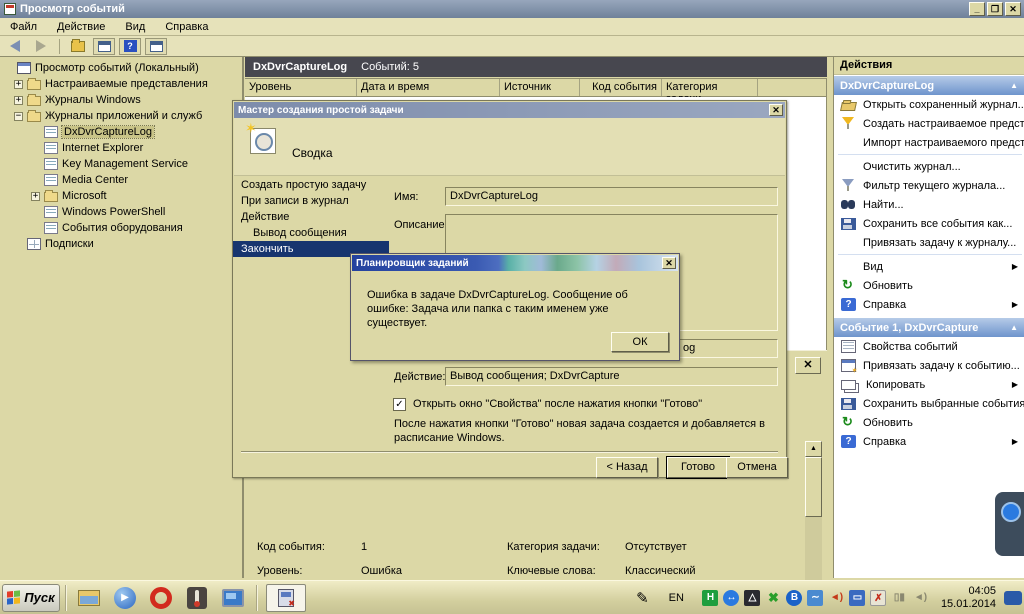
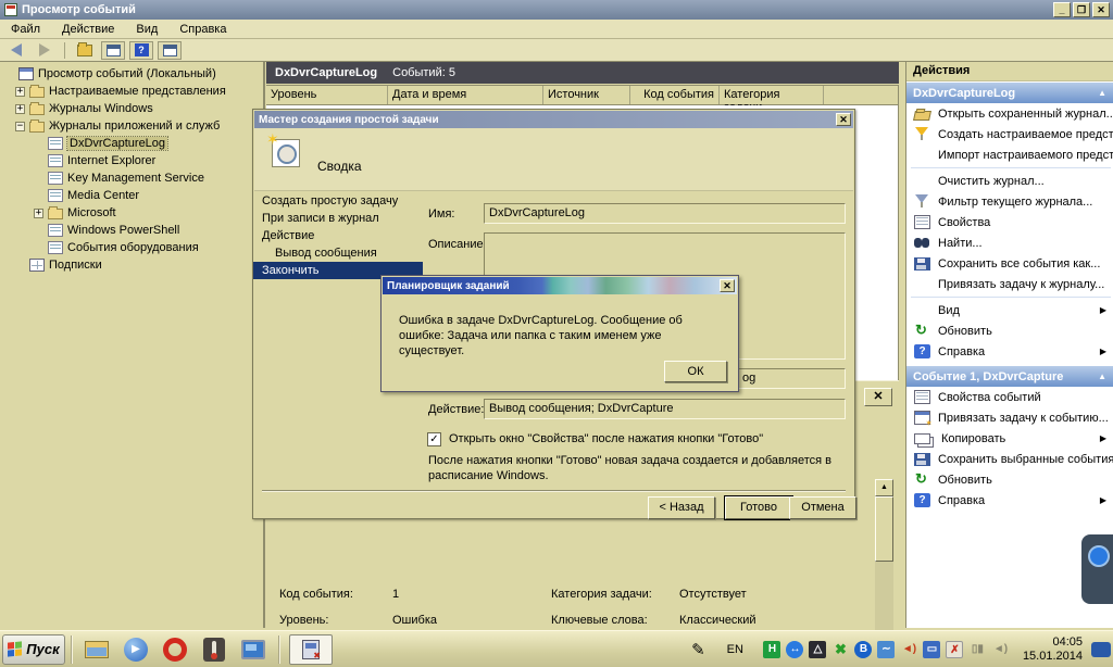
  Просмотр событий
  _
  ❐
  ✕
  Файл
  Действие
  Вид
  Справка
  ?
  Просмотр событий (Локальный)
  Настраиваемые представления
  Журналы Windows
  Журналы приложений и служб
  DxDvrCaptureLog
  Internet Explorer
  Key Management Service
  Media Center
  Microsoft
  Windows PowerShell
  События оборудования
  Подписки
  DxDvrCaptureLog
  Событий: 5
  Уровень
  Дата и время
  Источник
  Код события
  ✕
  Код события:
  1
  Уровень:
  Ошибка
  Категория задачи:
  Отсутствует
  Ключевые слова:
  Классический
  Действия
  DxDvrCaptureLog
  ▲
  Открыть сохраненный журнал..
  Создать настраиваемое предст
  Импорт настраиваемого предст
  Очистить журнал...
  Фильтр текущего журнала...
+ Свойства
  Найти...
  Сохранить все события как...
  Привязать задачу к журналу...
  Вид
  ▶
  Обновить
  Справка
  ▶
  Событие 1, DxDvrCapture
  ▲
  Свойства событий
  Привязать задачу к событию...
  Копировать
  ▶
  Сохранить выбранные события
  Обновить
  Справка
  ▶
  Мастер создания простой задачи
  ✕
  Сводка
  Создать простую задачу
  При записи в журнал
  Действие
  Вывод сообщения
  Закончить
  Имя:
  DxDvrCaptureLog
  Описание
  og
  Действие:
  Вывод сообщения; DxDvrCapture
  Открыть окно "Свойства" после нажатия кнопки "Готово"
  После нажатия кнопки "Готово" новая задача создается и добавляется в расписание Windows.
  < Назад
  Готово
  Отмена
  Планировщик заданий
  ✕
  Ошибка в задаче DxDvrCaptureLog. Сообщение об ошибке: Задача или папка с таким именем уже существует.
  ОК
  Пуск
  ▶
  ✎
  EN
  H
  ↔
  △
  ✖
  B
  ∼
  ◄)
  ▭
  ✗
  ▯▮
  ◄)
  04:05
  15.01.2014
